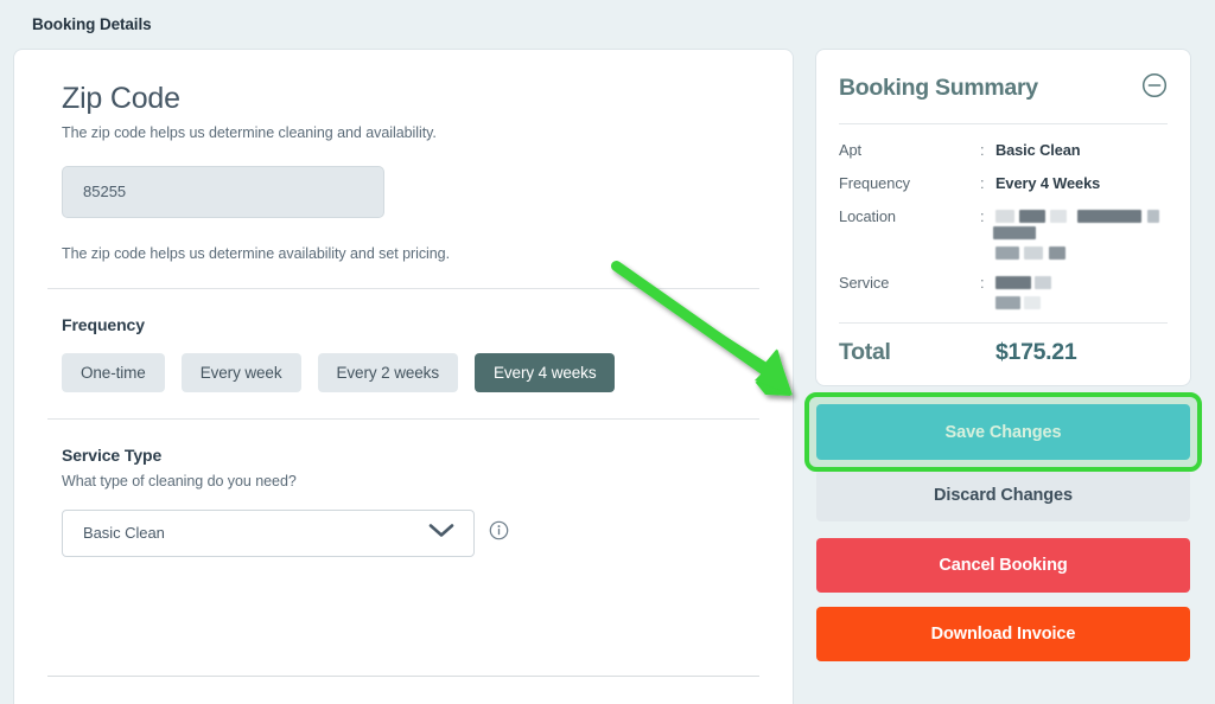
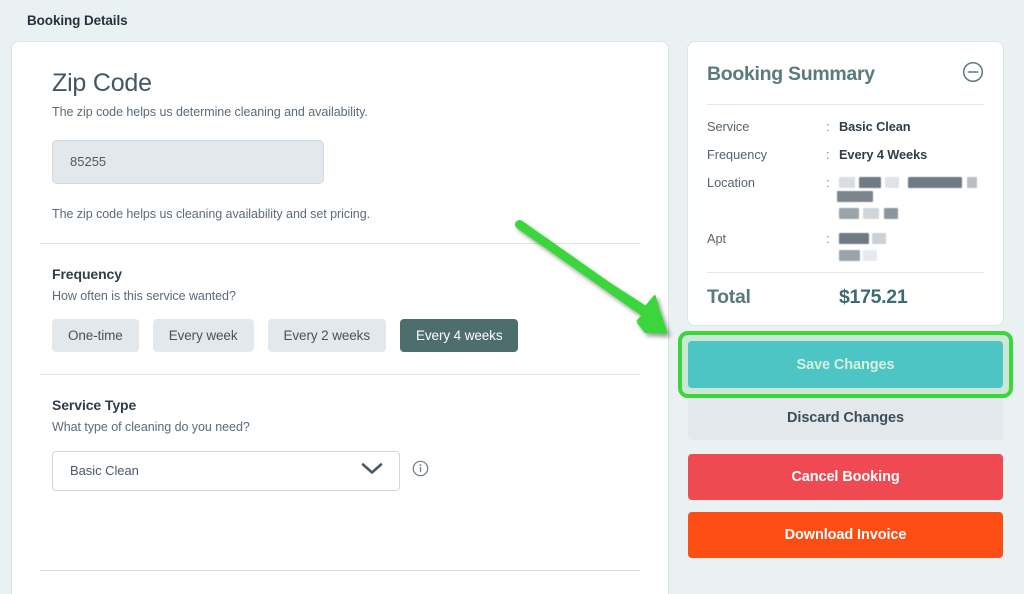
  Booking Details
  Zip Code
  The zip code helps us determine cleaning and availability.
  85255
- The zip code helps us determine availability and set pricing.
+ The zip code helps us cleaning availability and set pricing.
  Frequency
+ How often is this service wanted?
  One-time
  Every week
  Every 2 weeks
  Every 4 weeks
  Service Type
  What type of cleaning do you need?
  Basic Clean
  Booking Summary
- Apt
+ Service
  :
  Basic Clean
  Frequency
  :
  Every 4 Weeks
  Location
  :
- Service
+ Apt
  :
  Total
  $175.21
  Save Changes
  Discard Changes
  Cancel Booking
  Download Invoice
